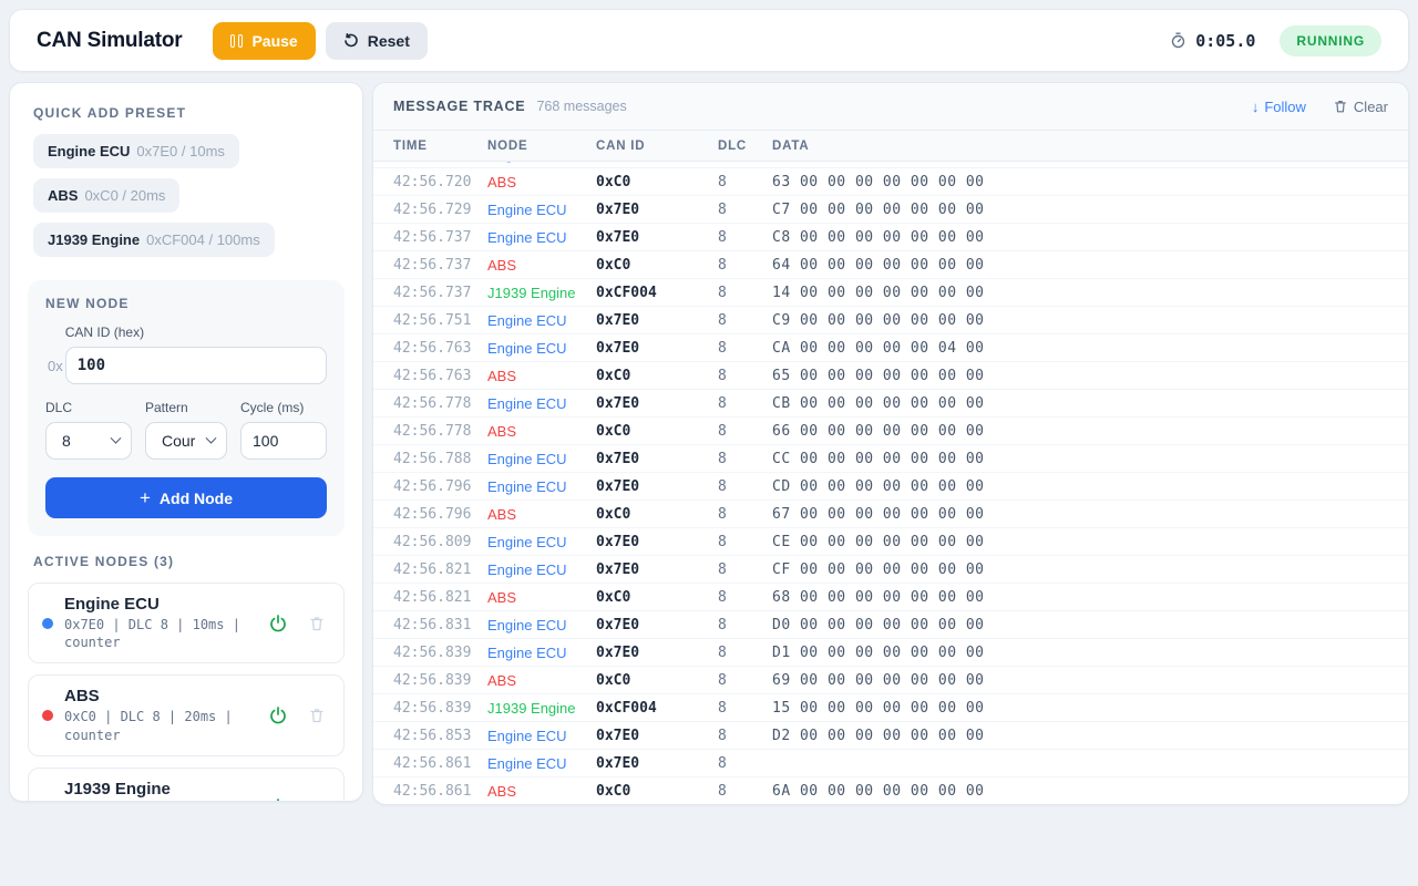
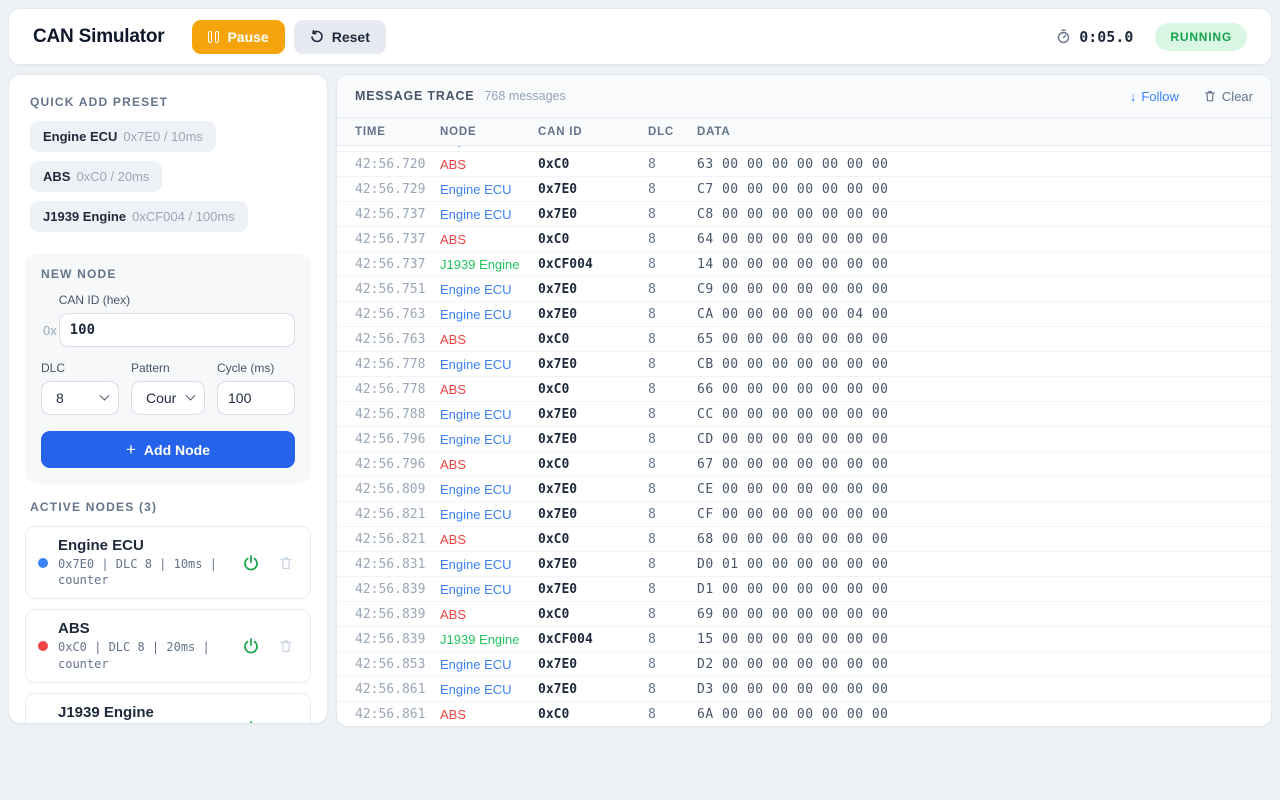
  CAN Simulator
  Pause
  Reset
  0:05.0
  RUNNING
  QUICK ADD PRESET
  Engine ECU
  0x7E0 / 10ms
  ABS
  0xC0 / 20ms
  J1939 Engine
  0xCF004 / 100ms
  NEW NODE
  0x
  CAN ID (hex)
  100
  DLC
  8
  Pattern
  Cour
  Cycle (ms)
  100
  +
  Add Node
  ACTIVE NODES (3)
  Engine ECU
  0x7E0 | DLC 8 | 10ms | counter
  ABS
  0xC0 | DLC 8 | 20ms | counter
  J1939 Engine
  MESSAGE TRACE
  768 messages
  ↓
  Follow
  Clear
  TIME
  NODE
  CAN ID
  DLC
  DATA
  42:56.720
  ABS
  0xC0
  8
  63 00 00 00 00 00 00 00
  42:56.729
  Engine ECU
  0x7E0
  8
  C7 00 00 00 00 00 00 00
  42:56.737
  Engine ECU
  0x7E0
  8
  C8 00 00 00 00 00 00 00
  42:56.737
  ABS
  0xC0
  8
  64 00 00 00 00 00 00 00
  42:56.737
  J1939 Engine
  0xCF004
  8
  14 00 00 00 00 00 00 00
  42:56.751
  Engine ECU
  0x7E0
  8
  C9 00 00 00 00 00 00 00
  42:56.763
  Engine ECU
  0x7E0
  8
  CA 00 00 00 00 00 04 00
  42:56.763
  ABS
  0xC0
  8
  65 00 00 00 00 00 00 00
  42:56.778
  Engine ECU
  0x7E0
  8
  CB 00 00 00 00 00 00 00
  42:56.778
  ABS
  0xC0
  8
  66 00 00 00 00 00 00 00
  42:56.788
  Engine ECU
  0x7E0
  8
  CC 00 00 00 00 00 00 00
  42:56.796
  Engine ECU
  0x7E0
  8
  CD 00 00 00 00 00 00 00
  42:56.796
  ABS
  0xC0
  8
  67 00 00 00 00 00 00 00
  42:56.809
  Engine ECU
  0x7E0
  8
  CE 00 00 00 00 00 00 00
  42:56.821
  Engine ECU
  0x7E0
  8
  CF 00 00 00 00 00 00 00
  42:56.821
  ABS
  0xC0
  8
  68 00 00 00 00 00 00 00
  42:56.831
  Engine ECU
  0x7E0
  8
- D0 00 00 00 00 00 00 00
+ D0 01 00 00 00 00 00 00
  42:56.839
  Engine ECU
  0x7E0
  8
  D1 00 00 00 00 00 00 00
  42:56.839
  ABS
  0xC0
  8
  69 00 00 00 00 00 00 00
  42:56.839
  J1939 Engine
  0xCF004
  8
  15 00 00 00 00 00 00 00
  42:56.853
  Engine ECU
  0x7E0
  8
  D2 00 00 00 00 00 00 00
  42:56.861
  Engine ECU
  0x7E0
  8
+ D3 00 00 00 00 00 00 00
  42:56.861
  ABS
  0xC0
  8
  6A 00 00 00 00 00 00 00
